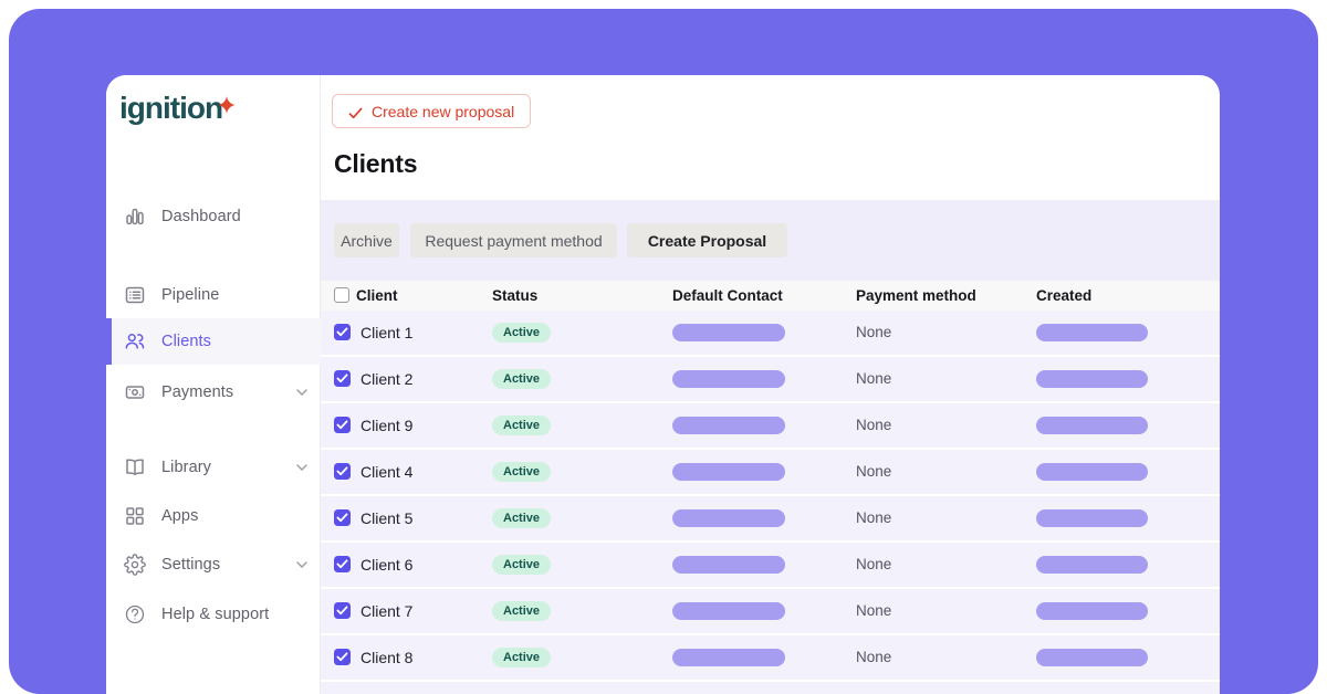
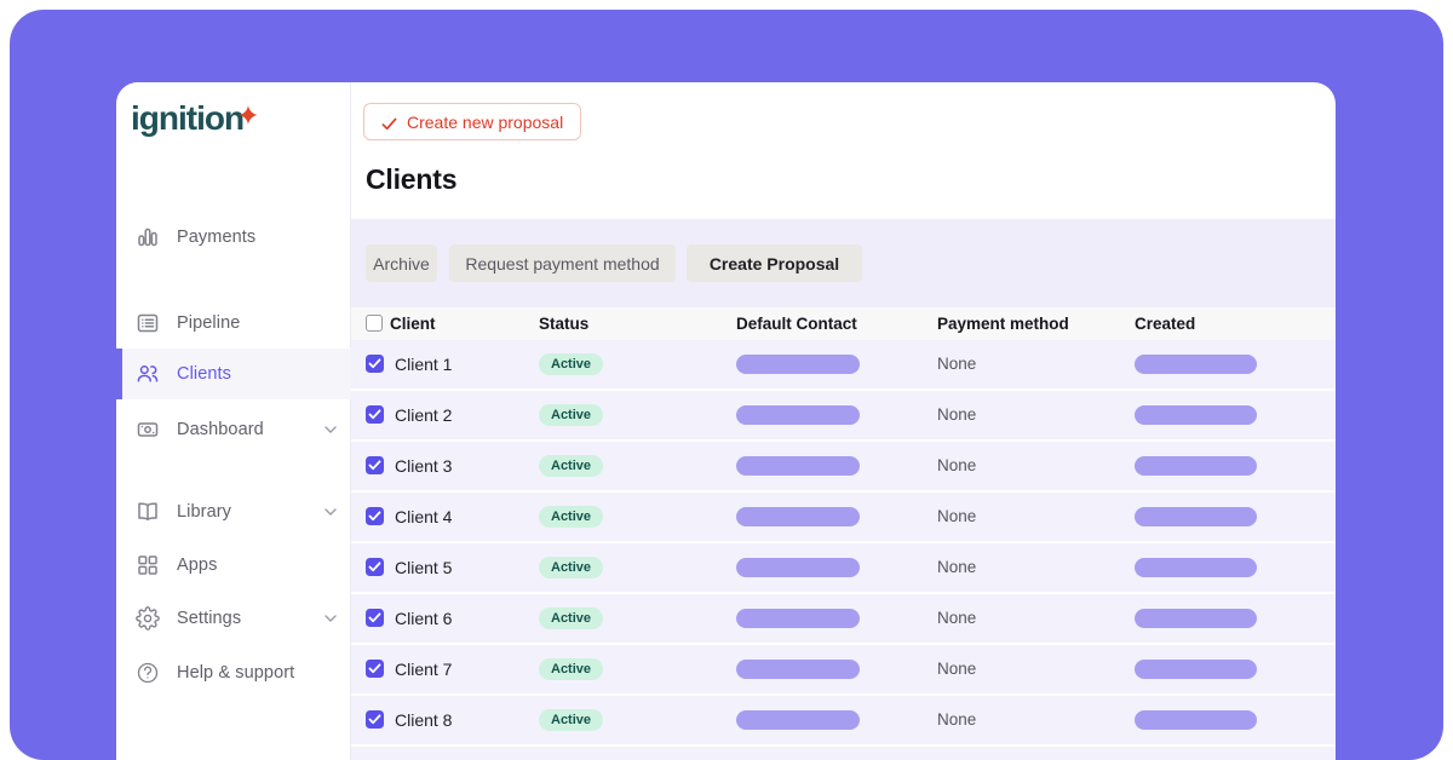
  ignition
- Dashboard
+ Payments
  Pipeline
  Clients
- Payments
+ Dashboard
  Library
  Apps
  Settings
  Help & support
  Create new proposal
  Clients
  Archive
  Request payment method
  Create Proposal
  Client
  Status
  Default Contact
  Payment method
  Created
  Client 1
  Active
  None
  Client 2
  Active
  None
- Client 9
+ Client 3
  Active
  None
  Client 4
  Active
  None
  Client 5
  Active
  None
  Client 6
  Active
  None
  Client 7
  Active
  None
  Client 8
  Active
  None
